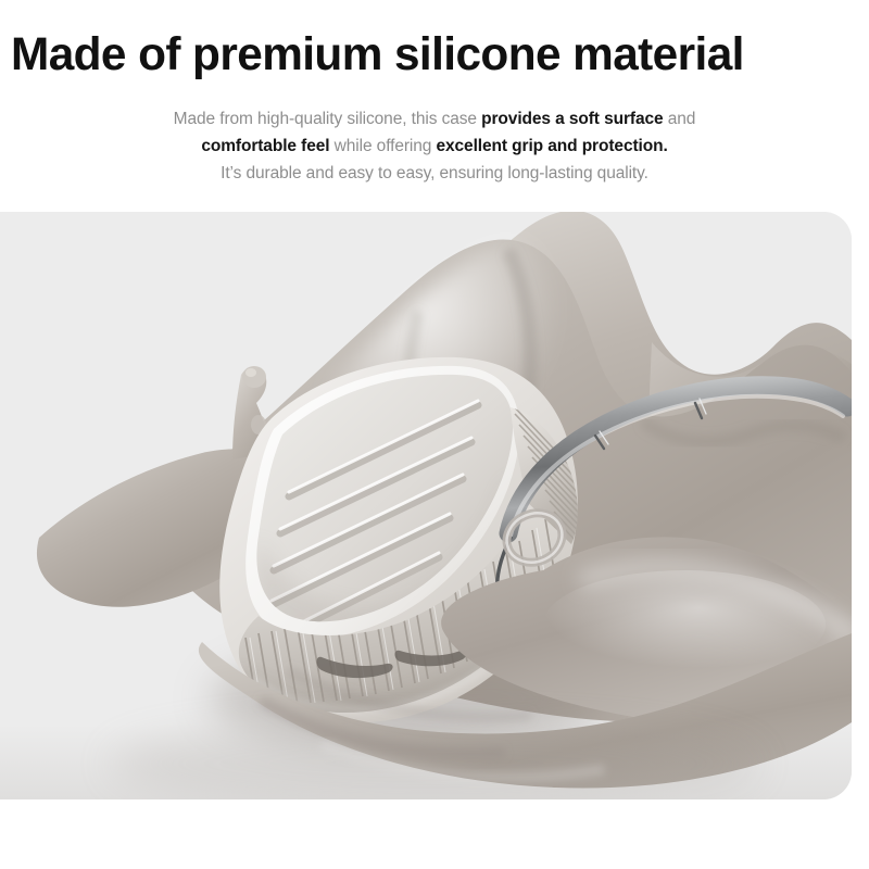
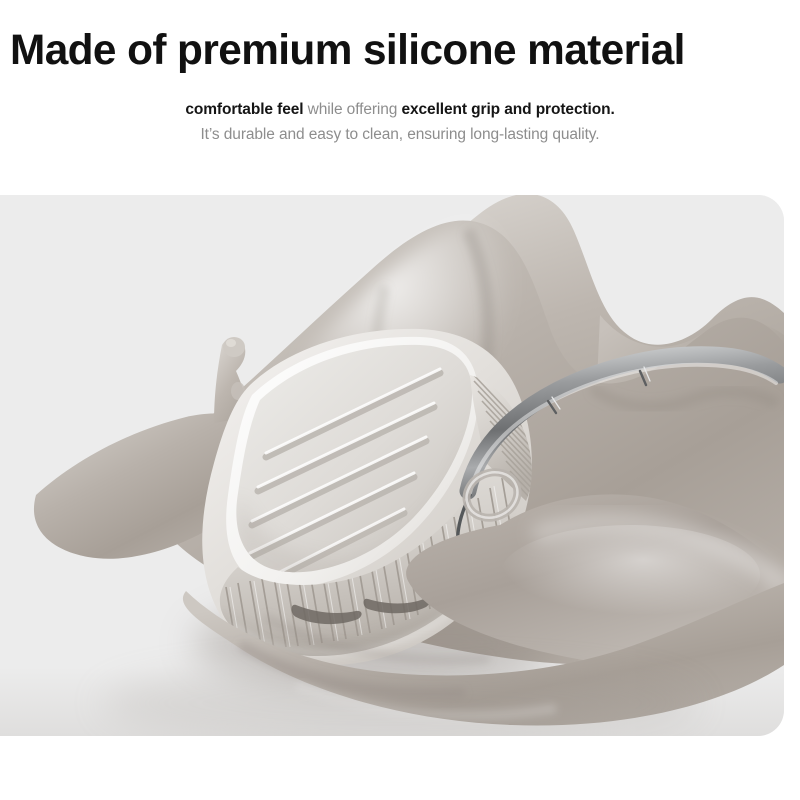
  Made of premium silicone material
- Made from high-quality silicone, this case provides a soft surface and
  comfortable feel while offering excellent grip and protection.
- It’s durable and easy to easy, ensuring long-lasting quality.
+ It’s durable and easy to clean, ensuring long-lasting quality.
